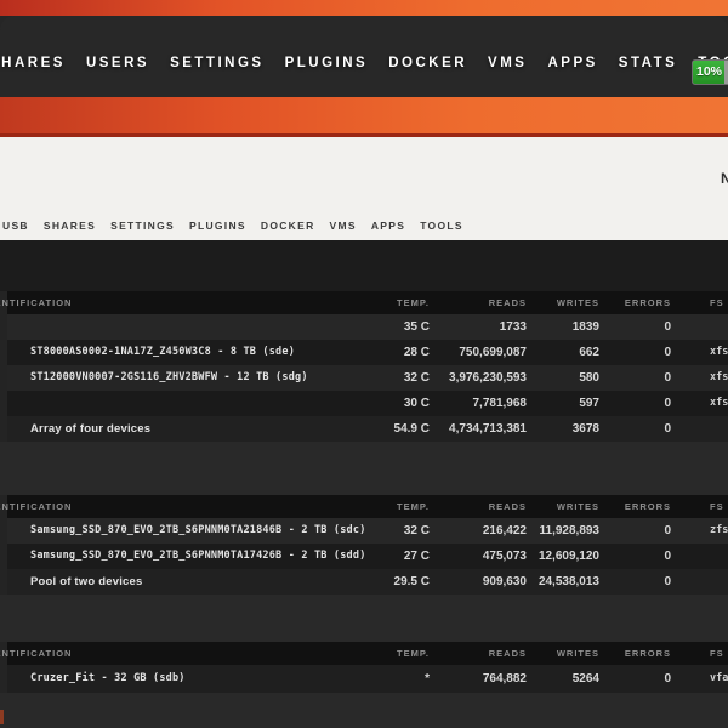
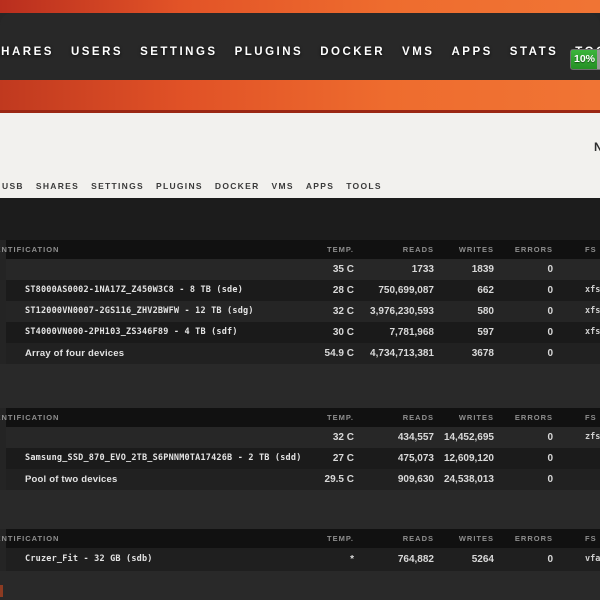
  HARES
  USERS
  SETTINGS
  PLUGINS
  DOCKER
  VMS
  APPS
  STATS
  10%
  N
  USB
  SHARES
  SETTINGS
  PLUGINS
  DOCKER
  VMS
  APPS
  TOOLS
  NTIFICATION
  TEMP.
  READS
  WRITES
  ERRORS
  FS
  35 C
  1733
  1839
  0
  ST8000AS0002-1NA17Z_Z450W3C8 - 8 TB (sde)
  28 C
  750,699,087
  662
  0
  xfs
  ST12000VN0007-2GS116_ZHV2BWFW - 12 TB (sdg)
  32 C
  3,976,230,593
  580
  0
  xfs
+ ST4000VN000-2PH103_ZS346F89 - 4 TB (sdf)
  30 C
  7,781,968
  597
  0
  xfs
  Array of four devices
  54.9 C
  4,734,713,381
  3678
  0
  NTIFICATION
  TEMP.
  READS
  WRITES
  ERRORS
  FS
- Samsung_SSD_870_EVO_2TB_S6PNNM0TA21846B - 2 TB (sdc)
  32 C
- 216,422
+ 434,557
- 11,928,893
+ 14,452,695
  0
  zfs
  Samsung_SSD_870_EVO_2TB_S6PNNM0TA17426B - 2 TB (sdd)
  27 C
  475,073
  12,609,120
  0
  Pool of two devices
  29.5 C
  909,630
  24,538,013
  0
  NTIFICATION
  TEMP.
  READS
  WRITES
  ERRORS
  FS
  Cruzer_Fit - 32 GB (sdb)
  *
  764,882
  5264
  0
  vfa
